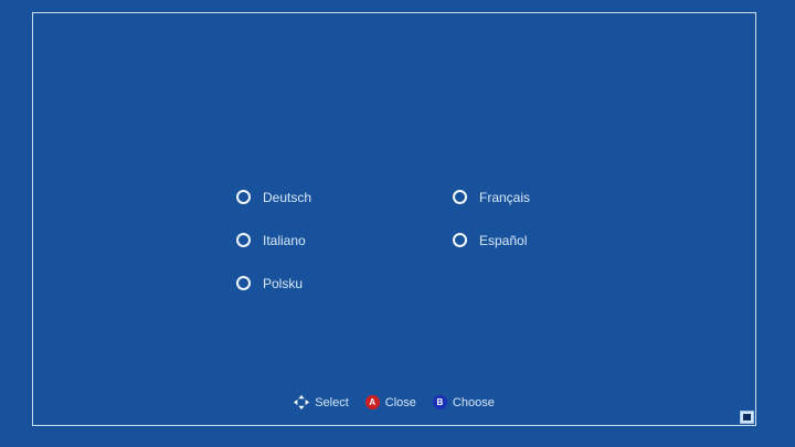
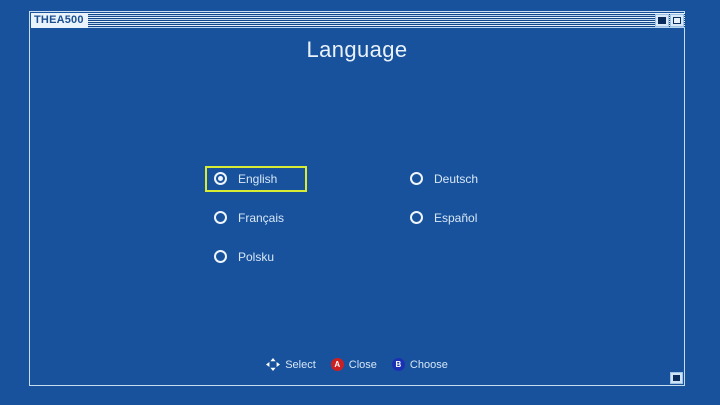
+ THEA500
+ Language
+ English
  Deutsch
  Français
- Italiano
  Español
  Polsku
  Select
  A
  Close
  B
  Choose
